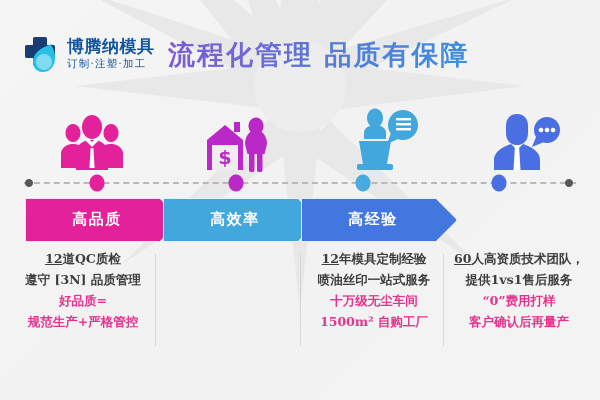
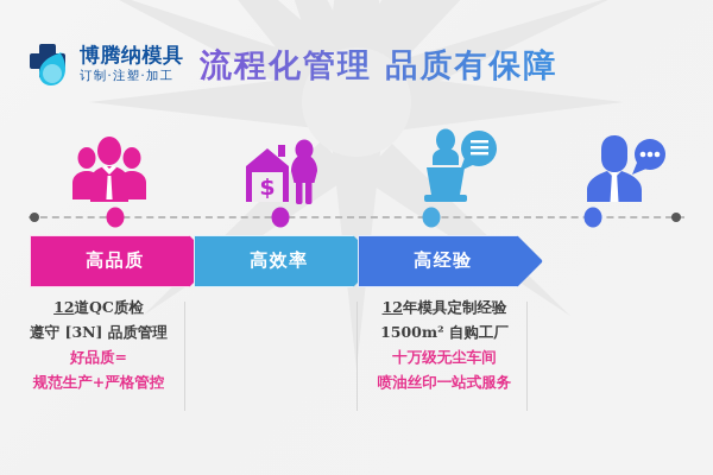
  博腾纳模具
  订制·注塑·加工
  流程化管理 品质有保障
  $
  高品质
  高效率
  高经验
  12道QC质检
  遵守 [3N] 品质管理
  好品质=
  规范生产+严格管控
  12年模具定制经验
- 喷油丝印一站式服务
+ 1500m² 自购工厂
  十万级无尘车间
- 1500m² 自购工厂
+ 喷油丝印一站式服务
- 60人高资质技术团队，
- 提供1vs1售后服务
- “0”费用打样
- 客户确认后再量产
